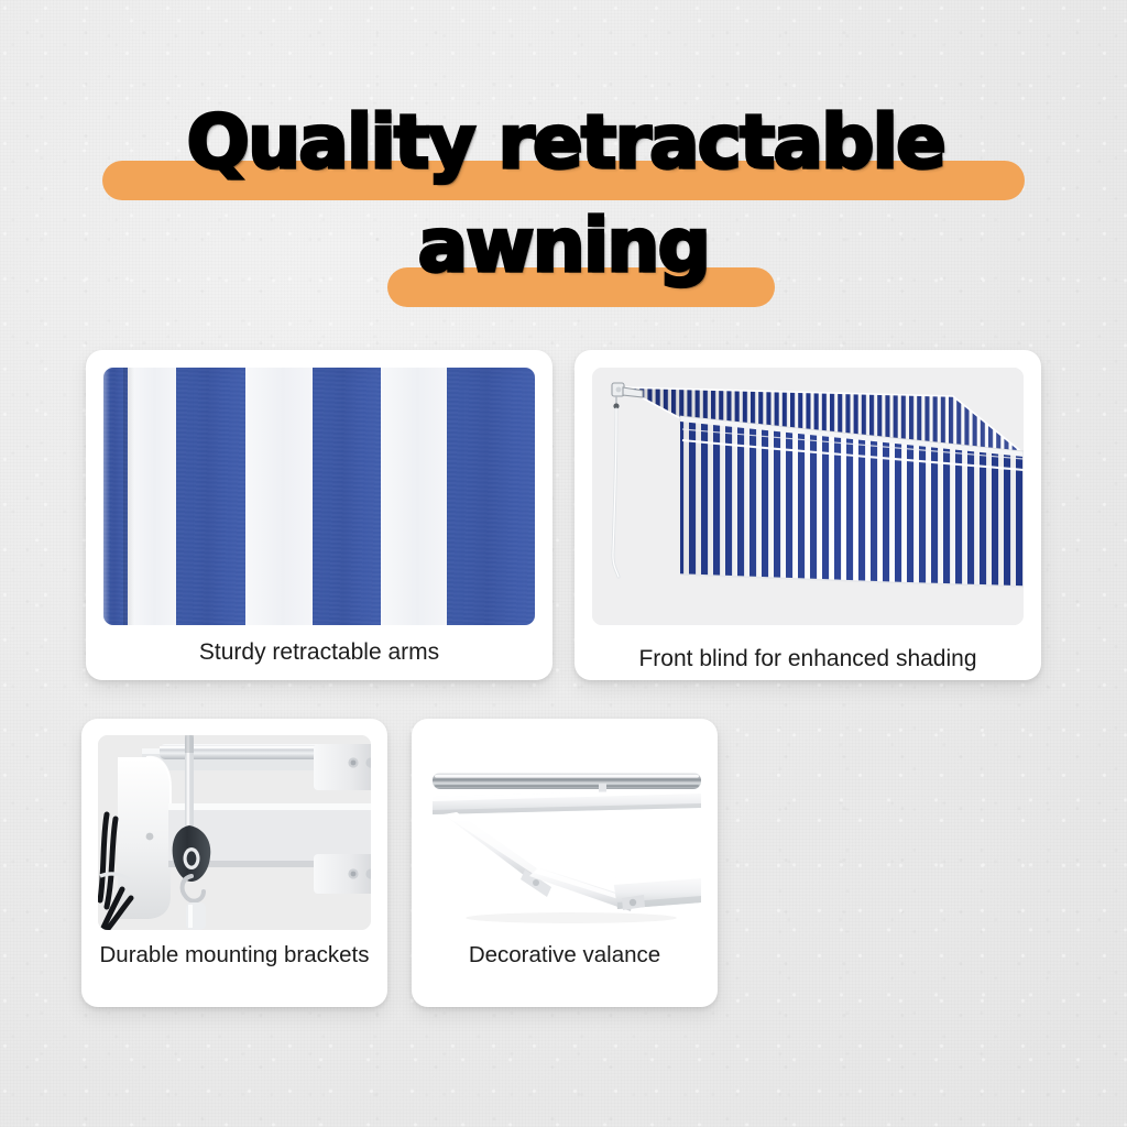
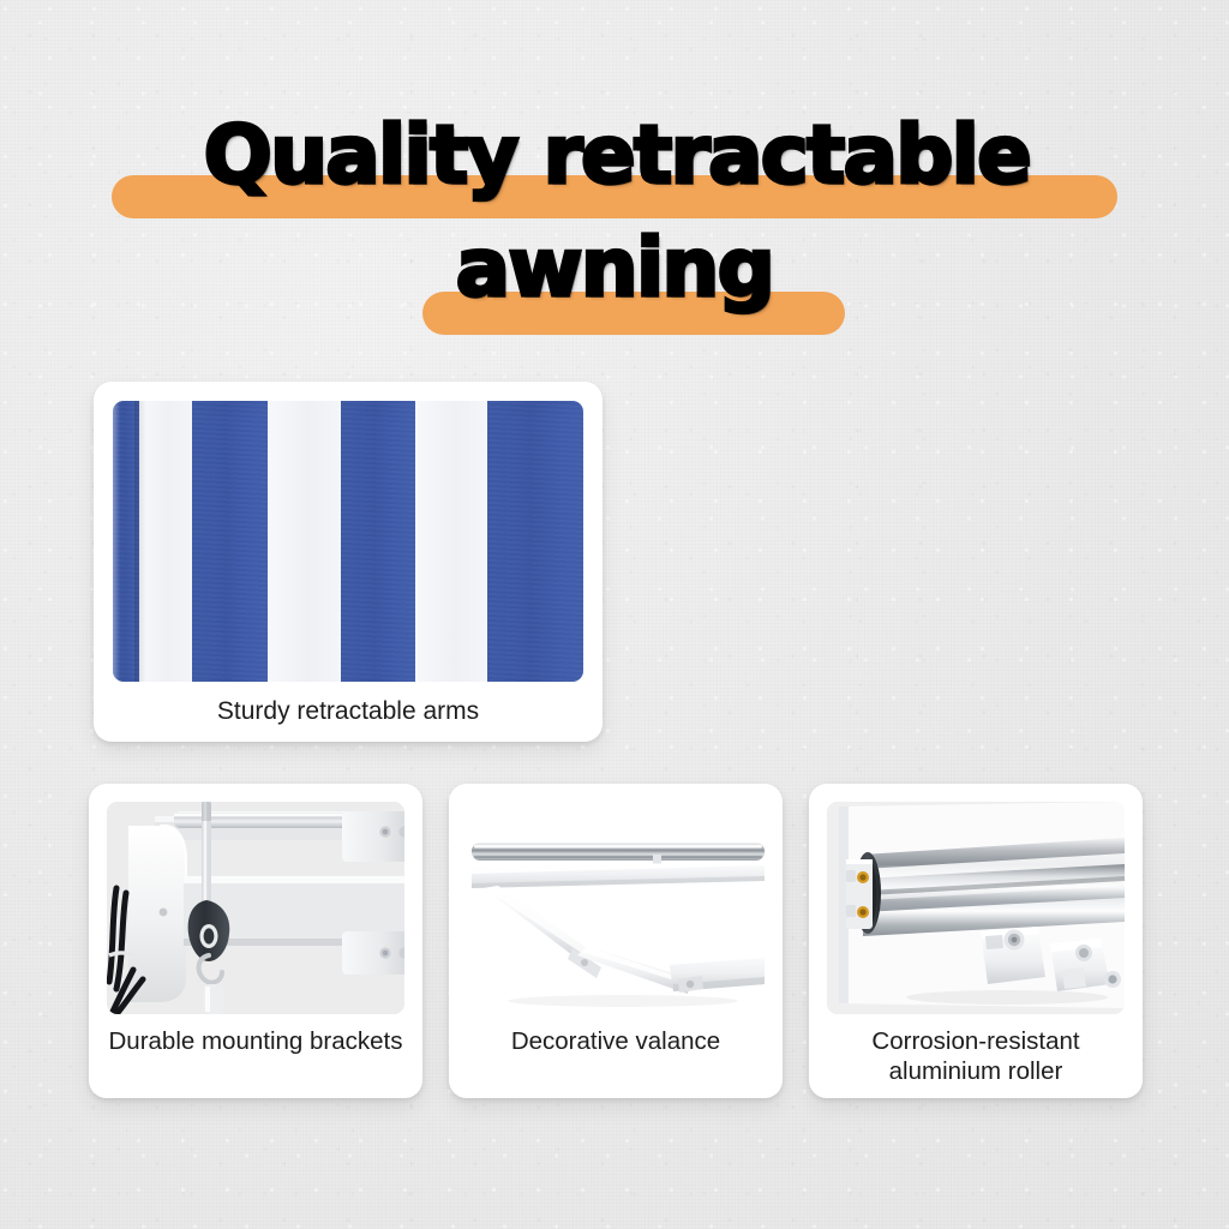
  Quality retractable
  awning
  Sturdy retractable arms
- Front blind for enhanced shading
  Durable mounting brackets
  Decorative valance
+ Corrosion-resistant aluminium roller
